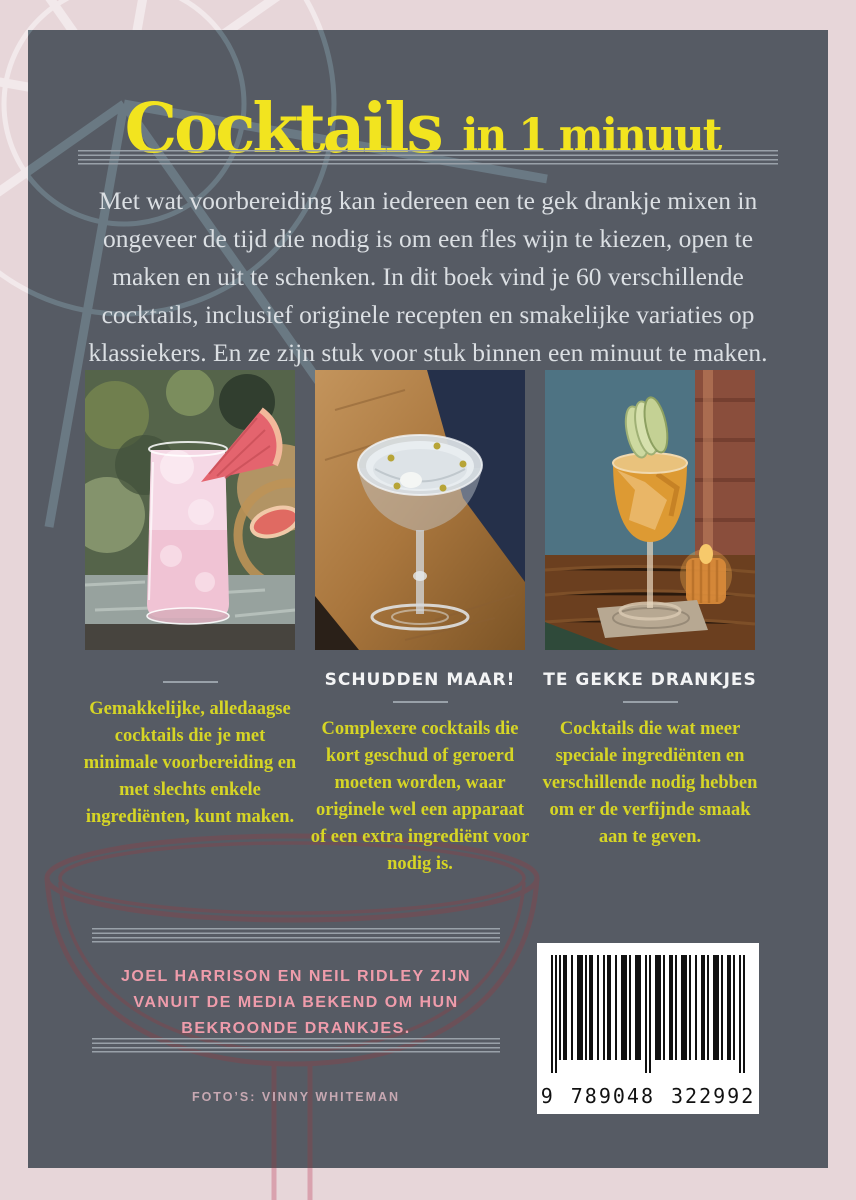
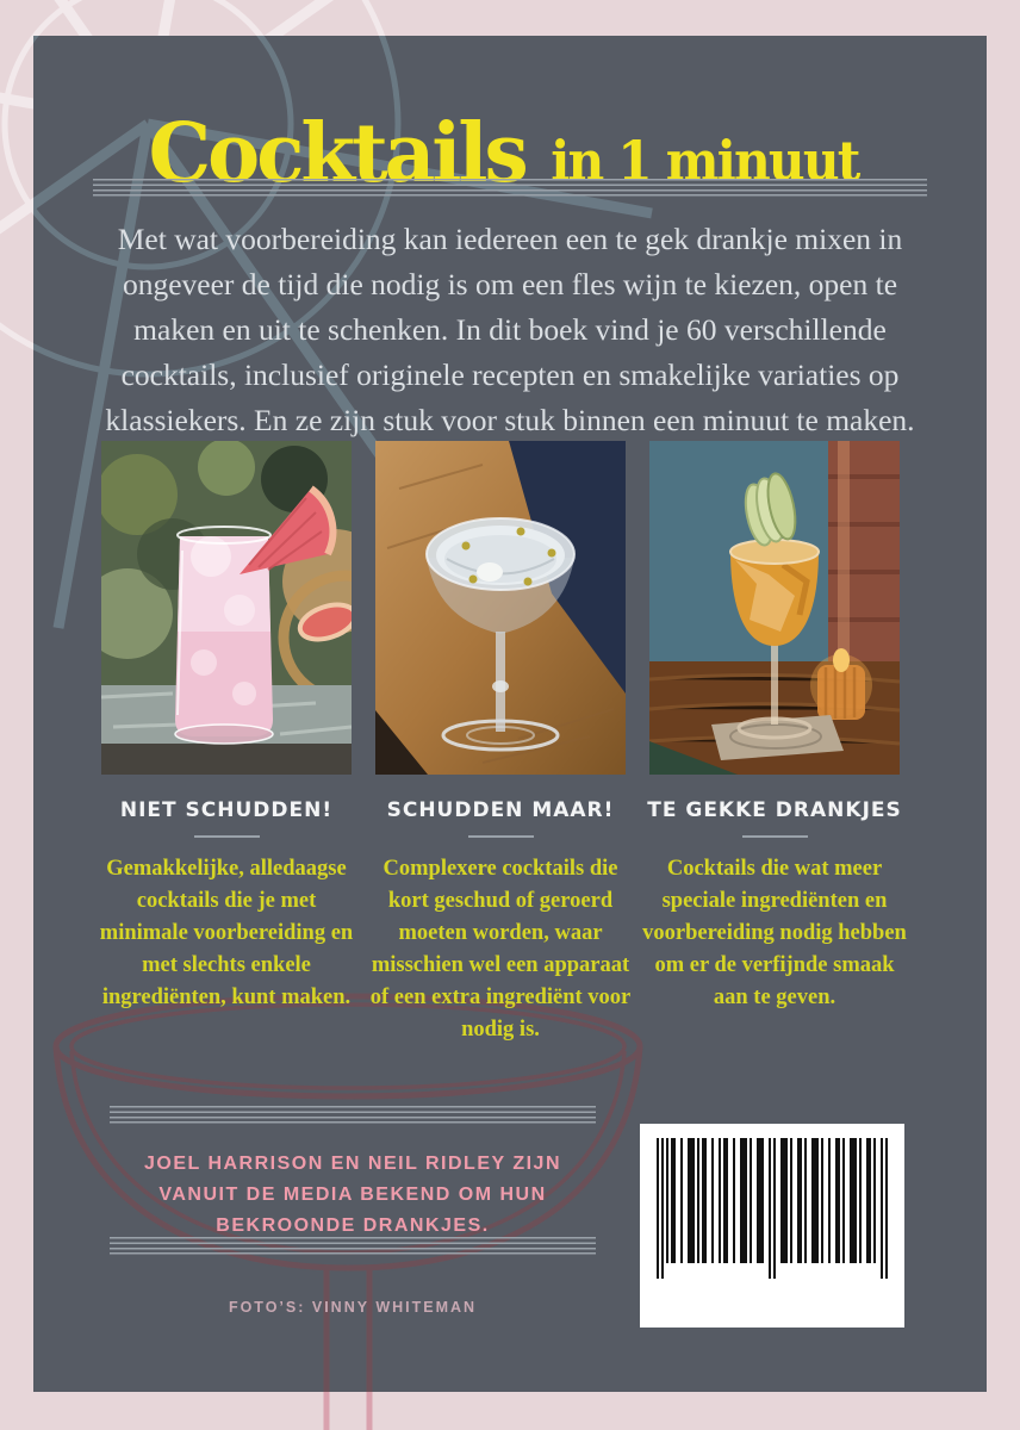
  Cocktails in 1 minuut
  Met wat voorbereiding kan iedereen een te gek drankje mixen in ongeveer de tijd die nodig is om een fles wijn te kiezen, open te maken en uit te schenken. In dit boek vind je 60 verschillende cocktails, inclusief originele recepten en smakelijke variaties op klassiekers. En ze zijn stuk voor stuk binnen een minuut te maken.
+ NIET SCHUDDEN!
  Gemakkelijke, alledaagse cocktails die je met minimale voorbereiding en met slechts enkele ingrediënten, kunt maken.
  SCHUDDEN MAAR!
- Complexere cocktails die kort geschud of geroerd moeten worden, waar originele wel een apparaat of een extra ingrediënt voor nodig is.
+ Complexere cocktails die kort geschud of geroerd moeten worden, waar misschien wel een apparaat of een extra ingrediënt voor nodig is.
  TE GEKKE DRANKJES
- Cocktails die wat meer speciale ingrediënten en verschillende nodig hebben om er de verfijnde smaak aan te geven.
+ Cocktails die wat meer speciale ingrediënten en voorbereiding nodig hebben om er de verfijnde smaak aan te geven.
  JOEL HARRISON EN NEIL RIDLEY ZIJN VANUIT DE MEDIA BEKEND OM HUN BEKROONDE DRANKJES.
  FOTO’S: VINNY WHITEMAN
- 9
- 789048
- 322992
